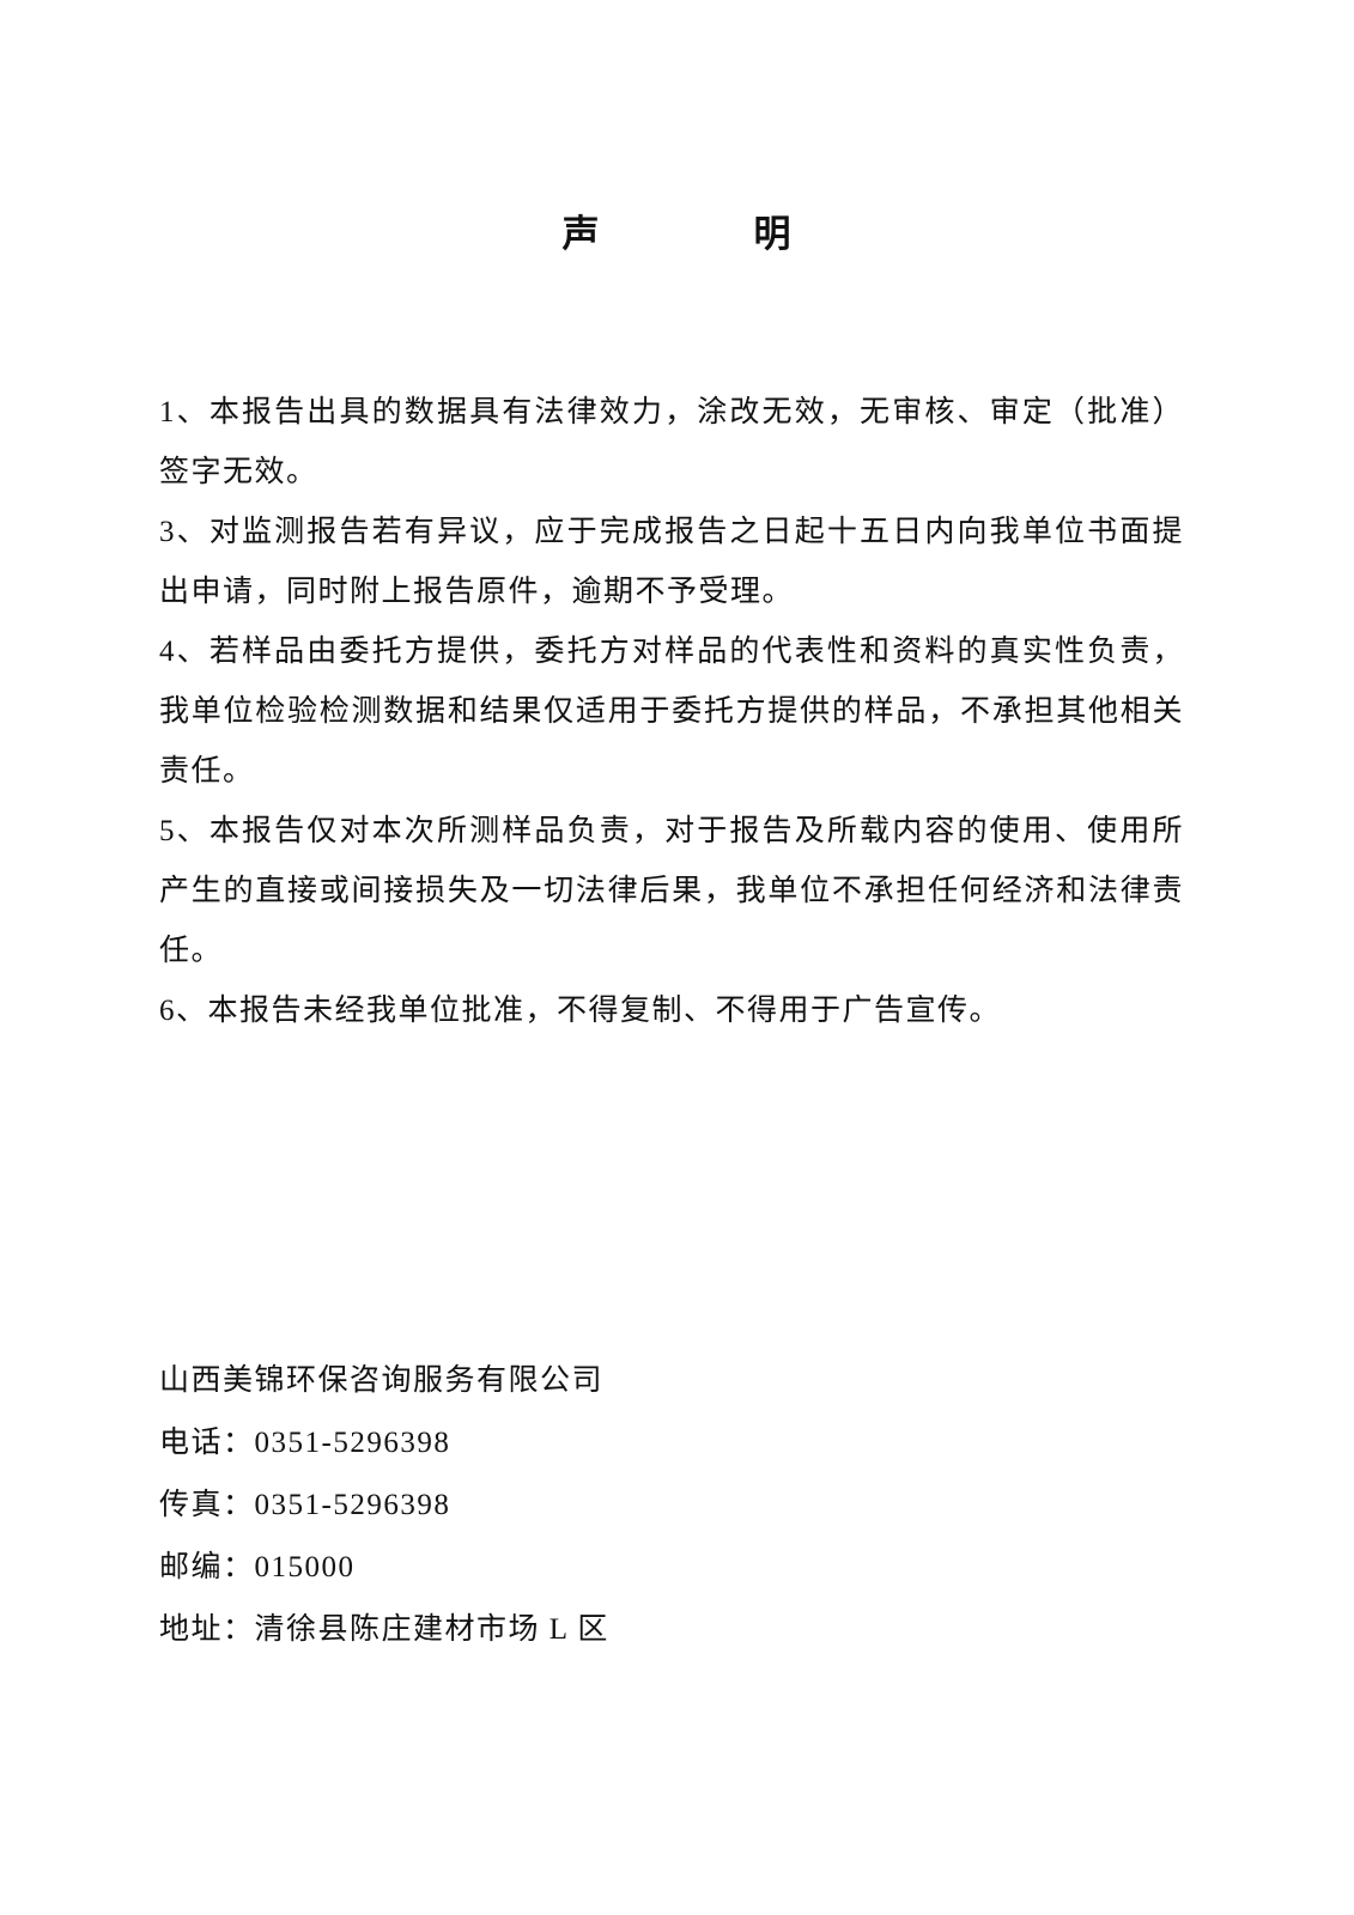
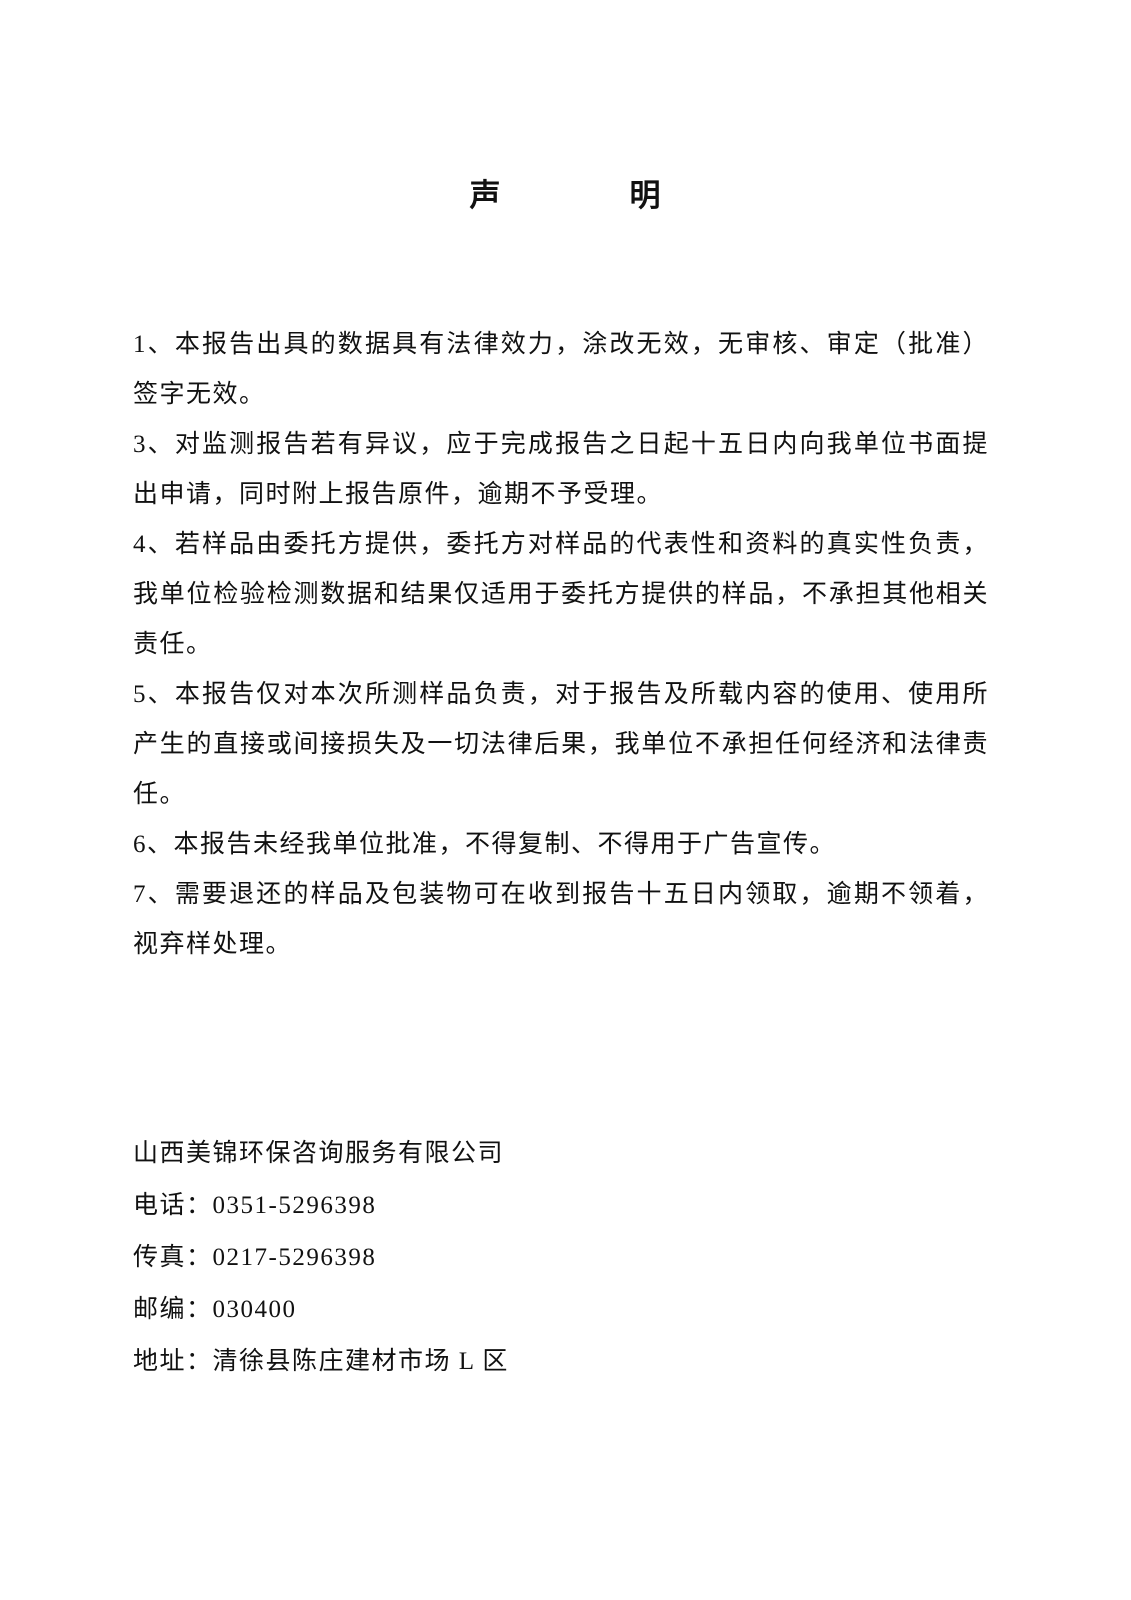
  声
  明
  1、本报告出具的数据具有法律效力，涂改无效，无审核、审定（批准）签字无效。
  3、对监测报告若有异议，应于完成报告之日起十五日内向我单位书面提出申请，同时附上报告原件，逾期不予受理。
  4、若样品由委托方提供，委托方对样品的代表性和资料的真实性负责，我单位检验检测数据和结果仅适用于委托方提供的样品，不承担其他相关责任。
  5、本报告仅对本次所测样品负责，对于报告及所载内容的使用、使用所产生的直接或间接损失及一切法律后果，我单位不承担任何经济和法律责任。
  6、本报告未经我单位批准，不得复制、不得用于广告宣传。
+ 7、需要退还的样品及包装物可在收到报告十五日内领取，逾期不领着，视弃样处理。
  山西美锦环保咨询服务有限公司
  电话：0351-5296398
- 传真：0351-5296398
+ 传真：0217-5296398
- 邮编：015000
+ 邮编：030400
  地址：清徐县陈庄建材市场 L 区
